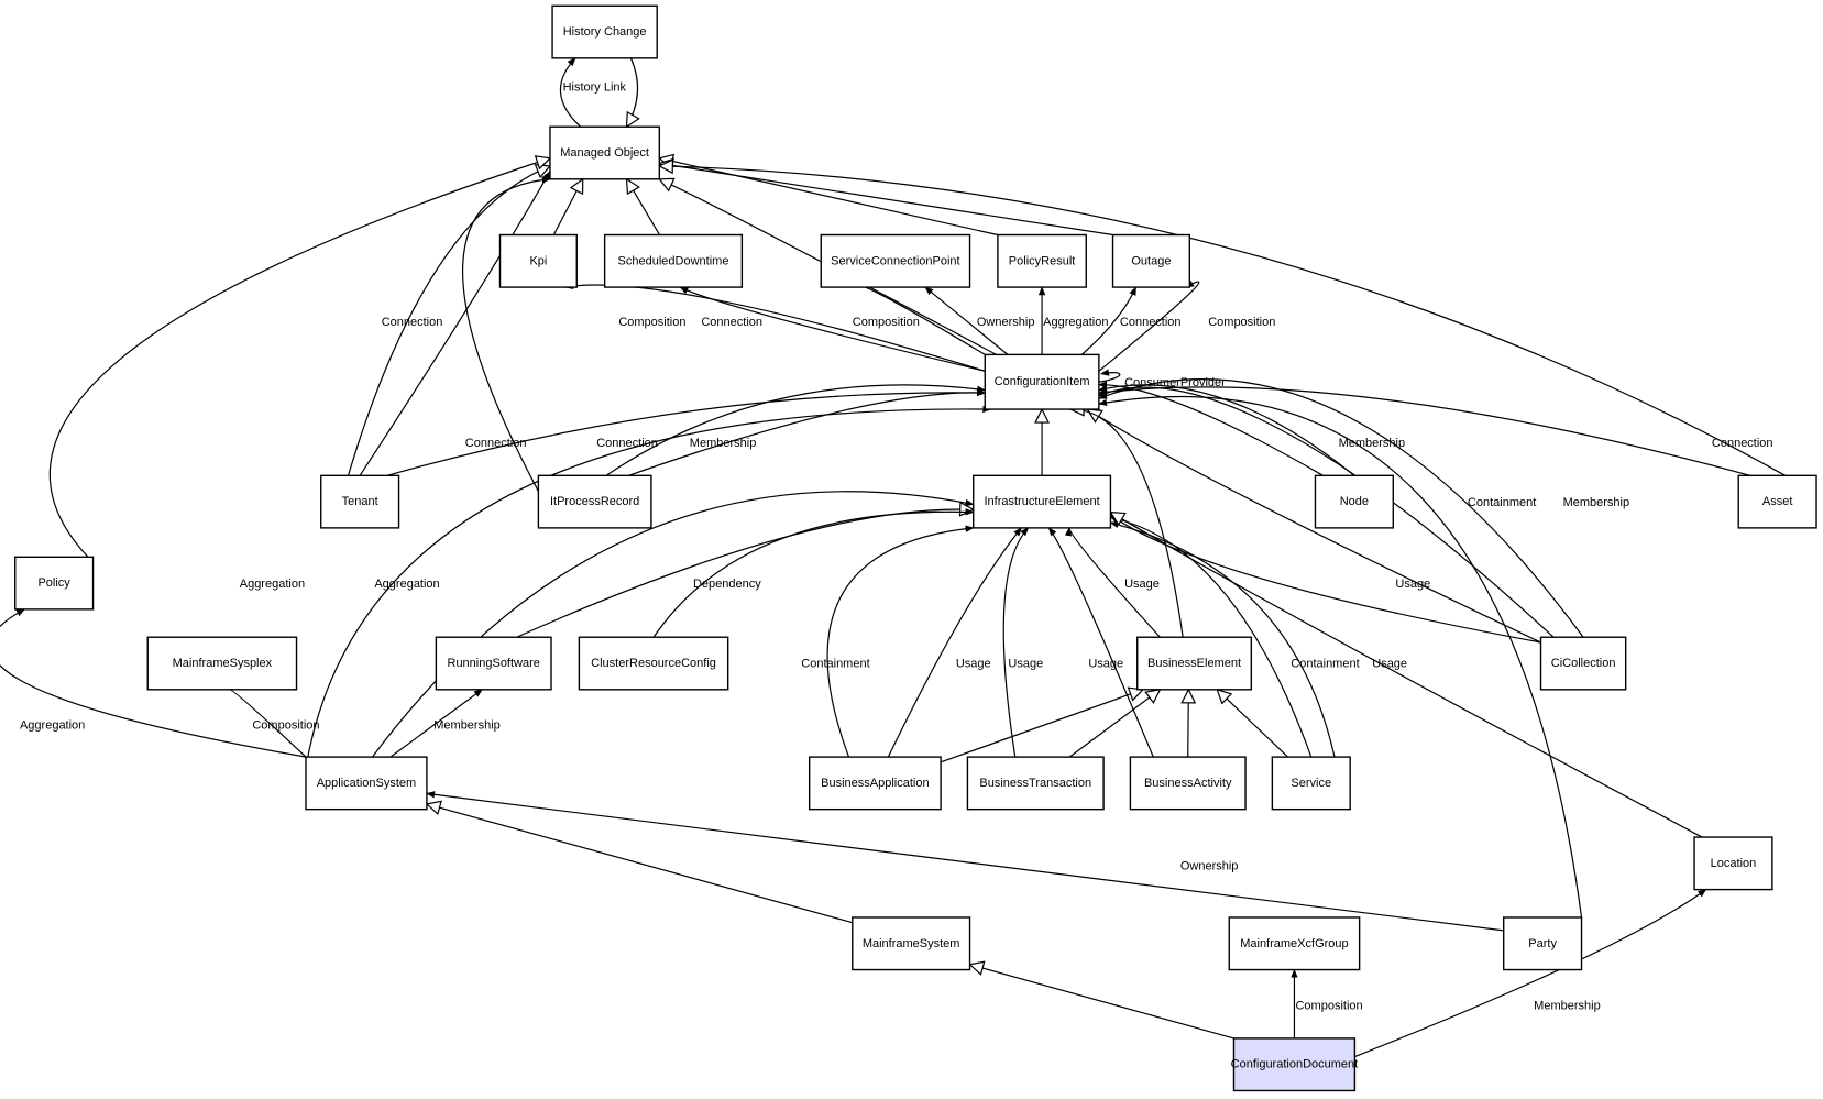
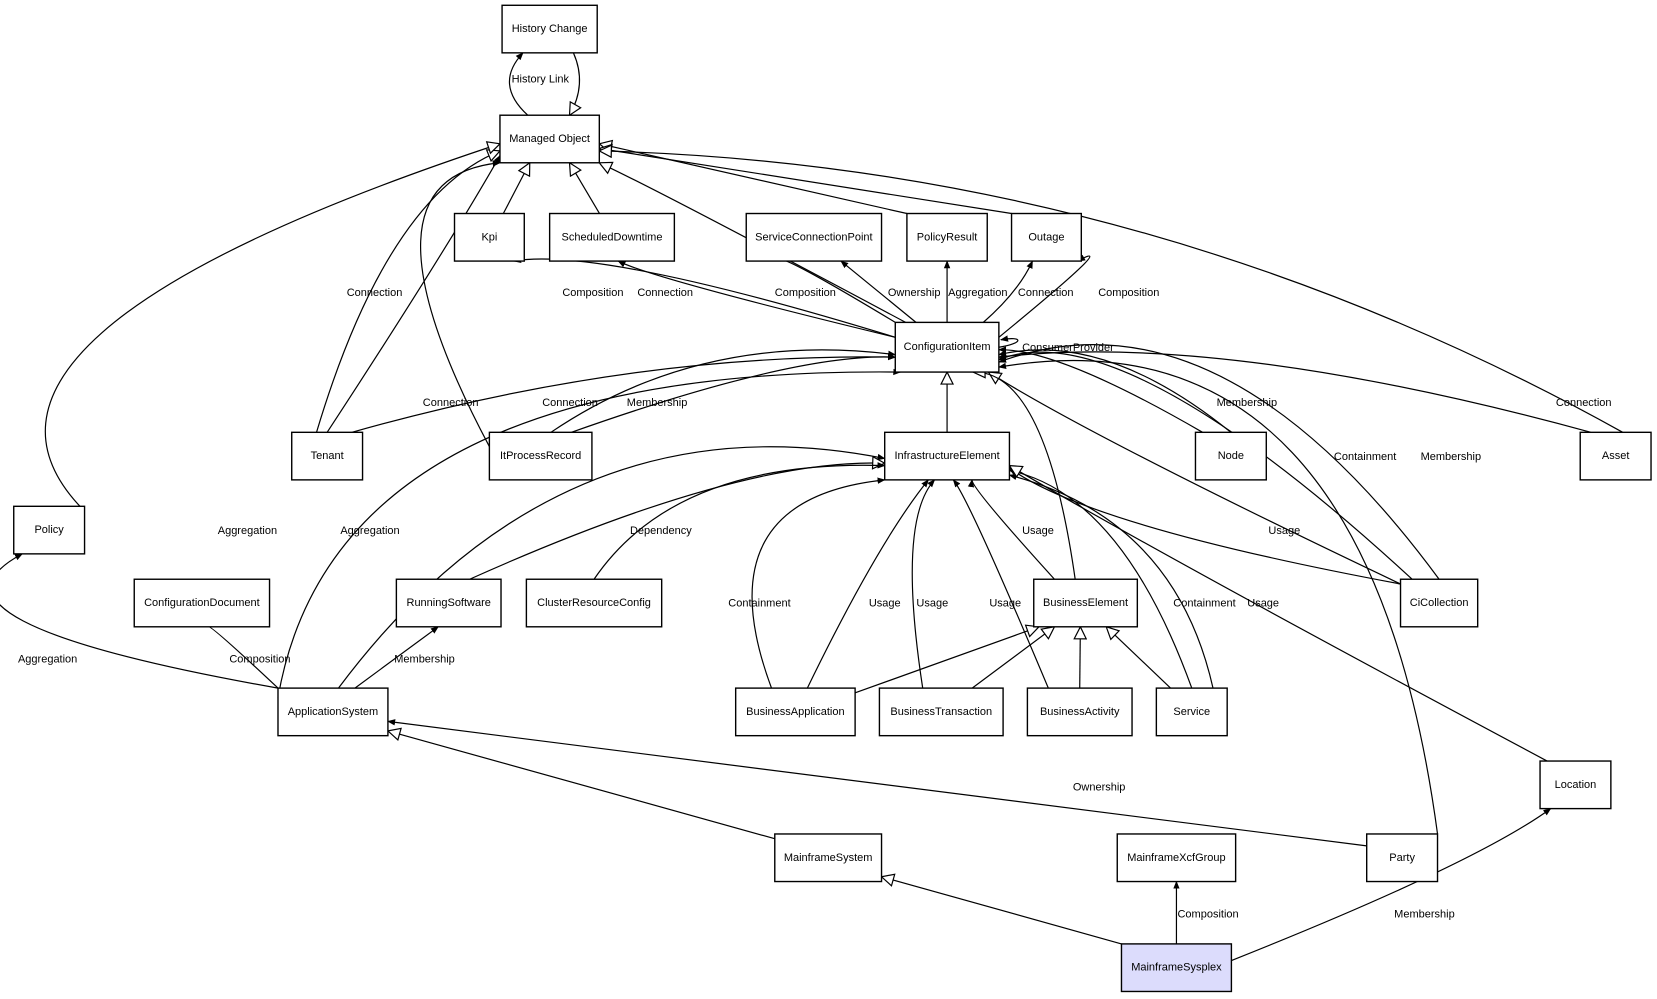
  History Link
  Connection
  Composition
  Connection
  Composition
  Ownership
  Aggregation
  Connection
  Composition
  ConsumerProvider
  Connection
  Connection
  Membership
  Membership
  Connection
  Containment
  Membership
  Aggregation
  Aggregation
  Dependency
  Containment
  Usage
  Usage
  Usage
  Usage
  Containment
  Usage
  Usage
  Aggregation
  Composition
  Membership
  Ownership
  Composition
  Membership
  History Change
  Managed Object
  Kpi
  ScheduledDowntime
  ServiceConnectionPoint
  PolicyResult
  Outage
  ConfigurationItem
  Tenant
  ItProcessRecord
  InfrastructureElement
  Node
  Asset
  Policy
- MainframeSysplex
+ ConfigurationDocument
  RunningSoftware
  ClusterResourceConfig
  BusinessElement
  CiCollection
  ApplicationSystem
  BusinessApplication
  BusinessTransaction
  BusinessActivity
  Service
  Location
  MainframeSystem
  MainframeXcfGroup
  Party
- ConfigurationDocument
+ MainframeSysplex
